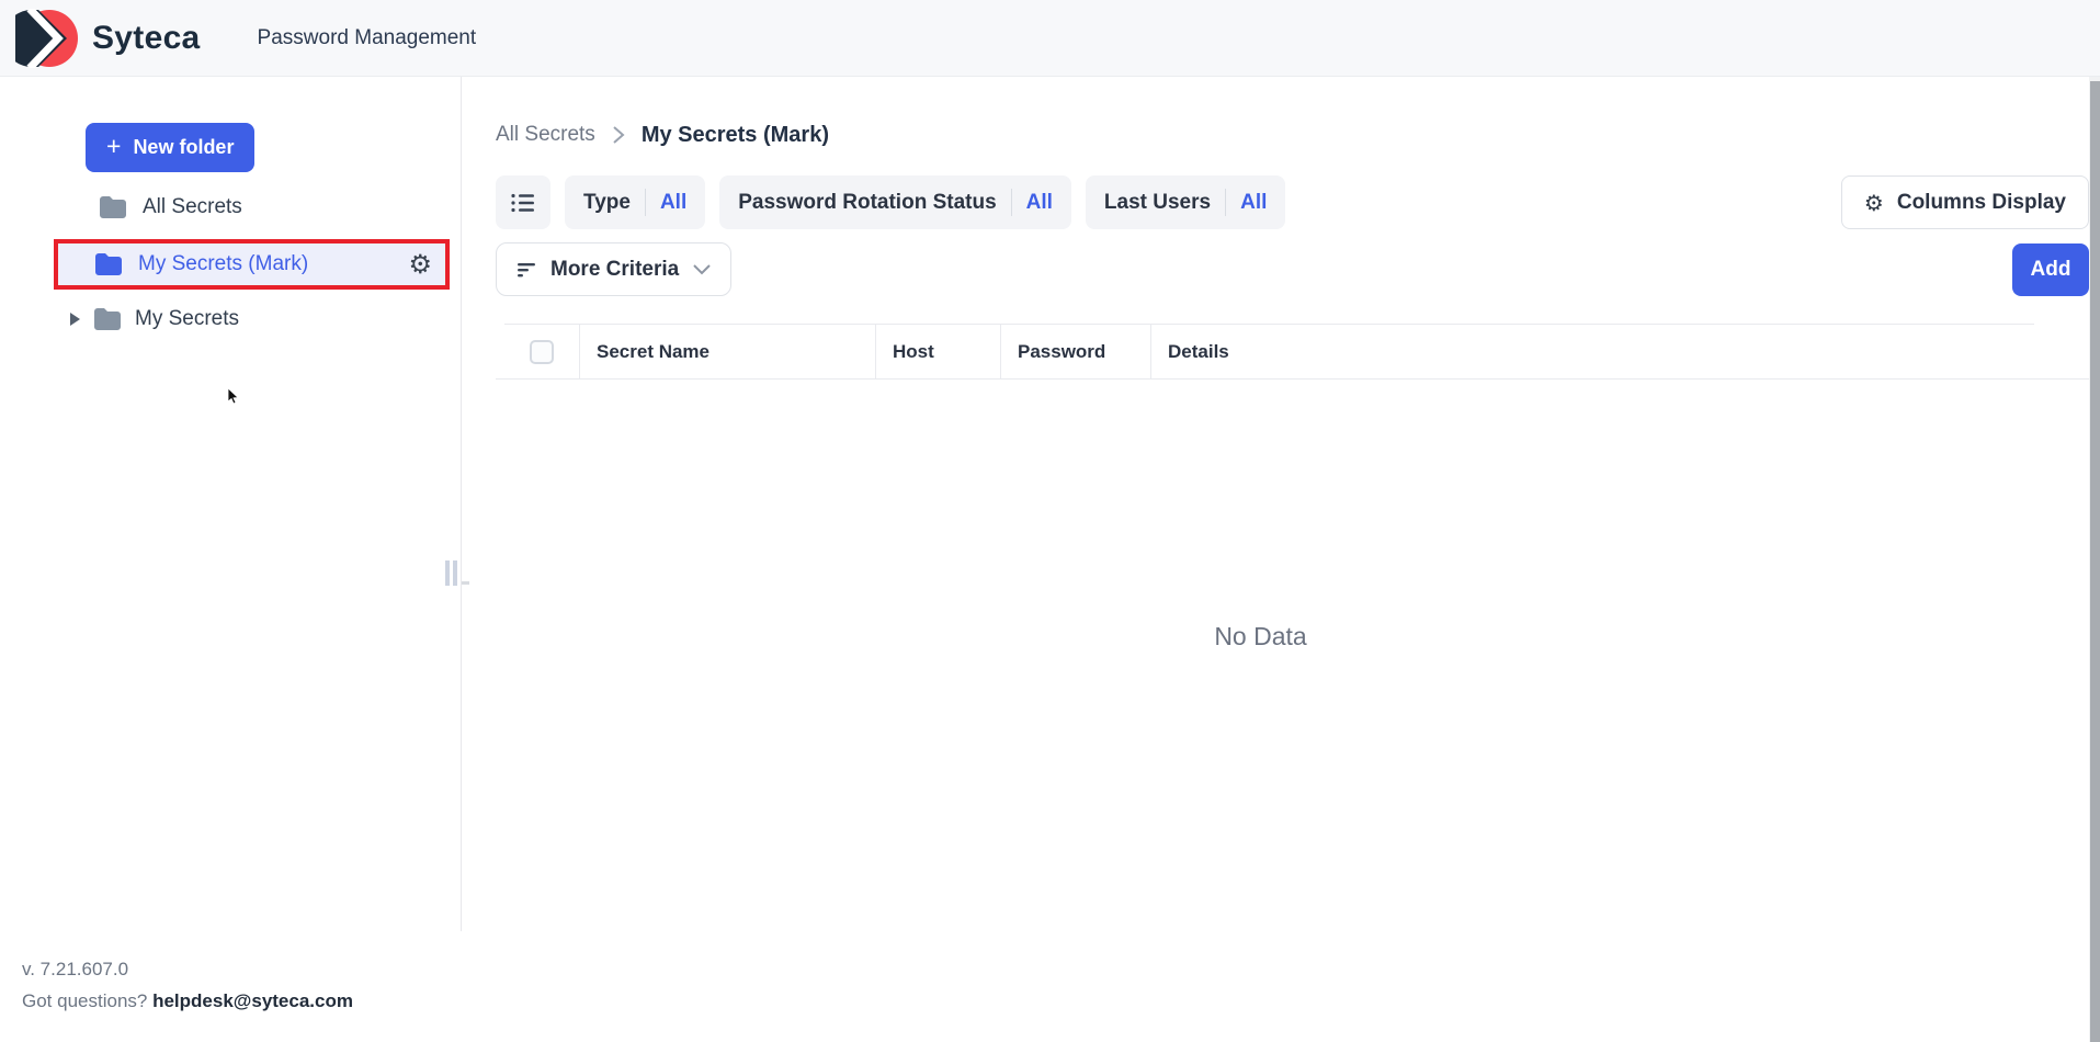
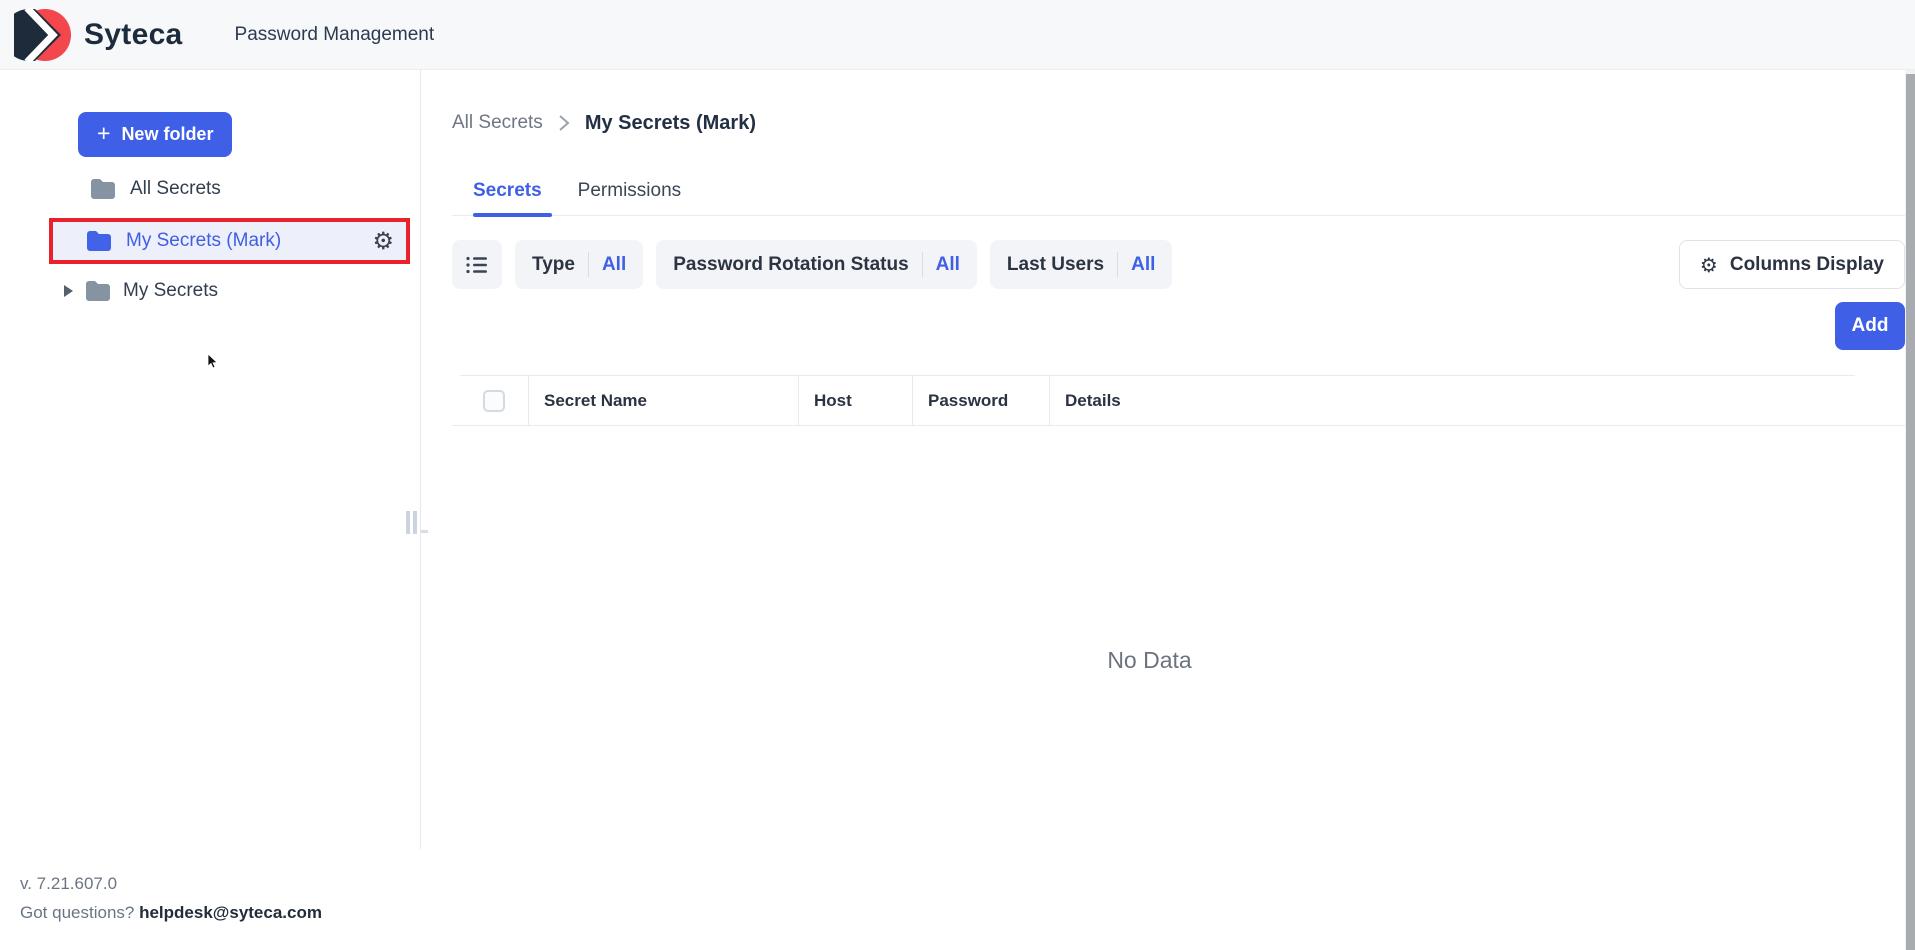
  Syteca
  Password Management
  +
  New folder
  All Secrets
  My Secrets (Mark)
  ⚙
  My Secrets
  All Secrets
  My Secrets (Mark)
+ Secrets
+ Permissions
  Type
  All
  Password Rotation Status
  All
  Last Users
  All
  ⚙
  Columns Display
- More Criteria
  Add
  Secret Name
  Host
  Password
  Details
  No Data
  v. 7.21.607.0
  Got questions? helpdesk@syteca.com
